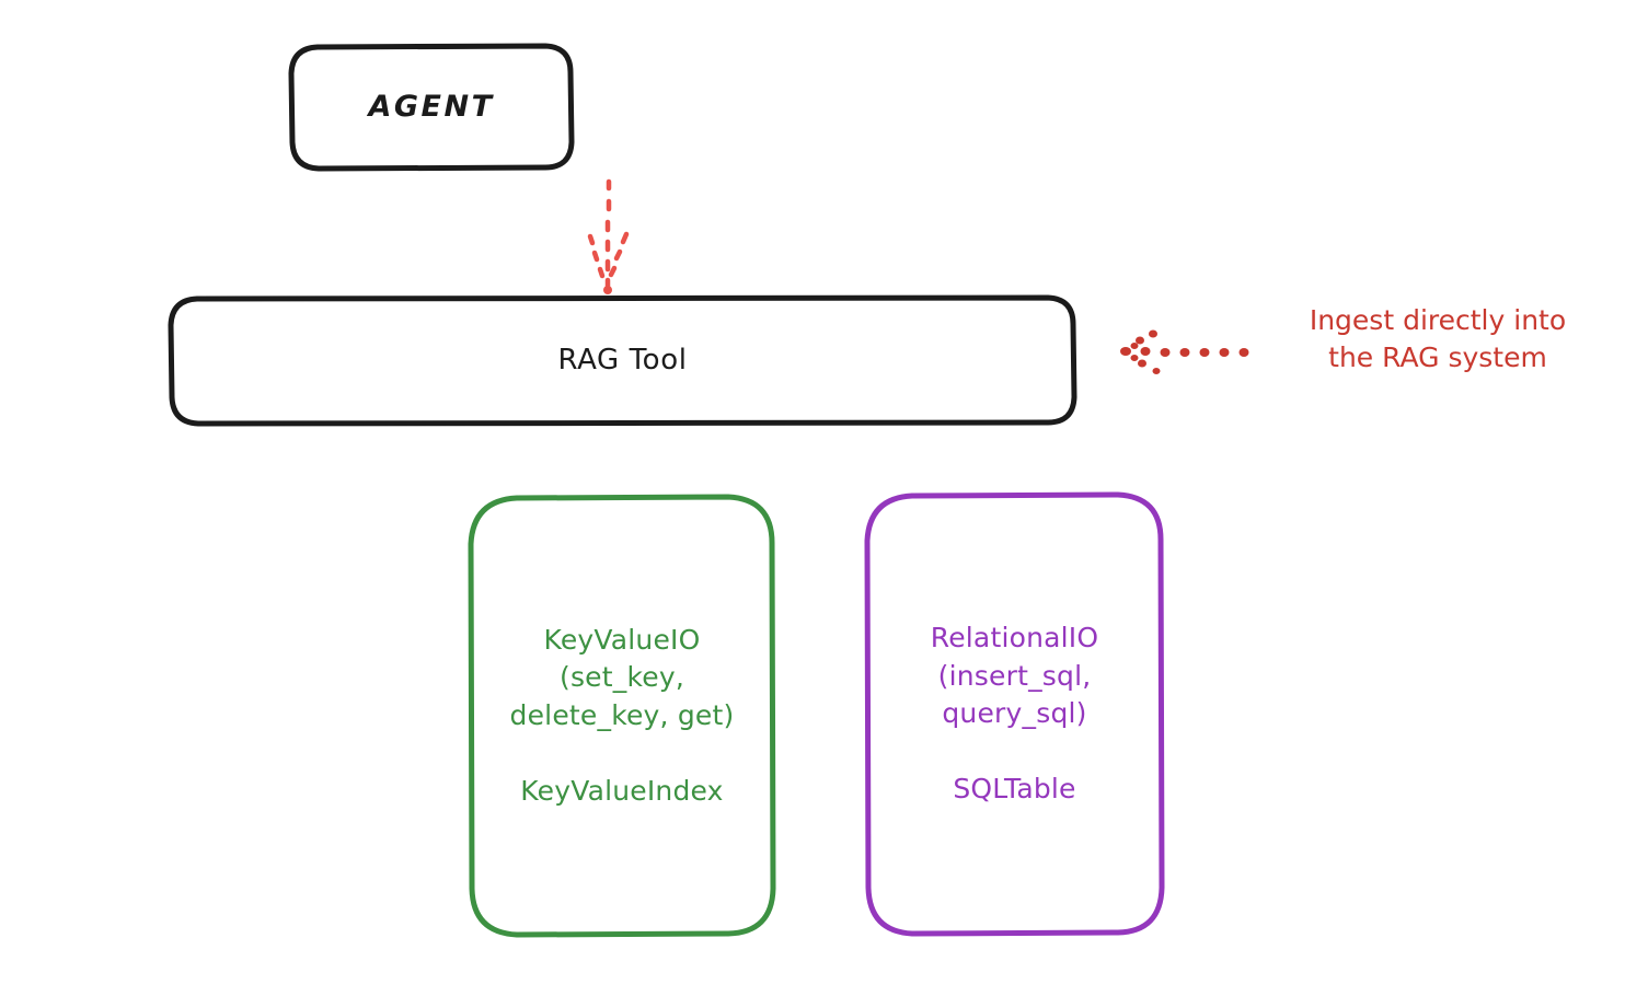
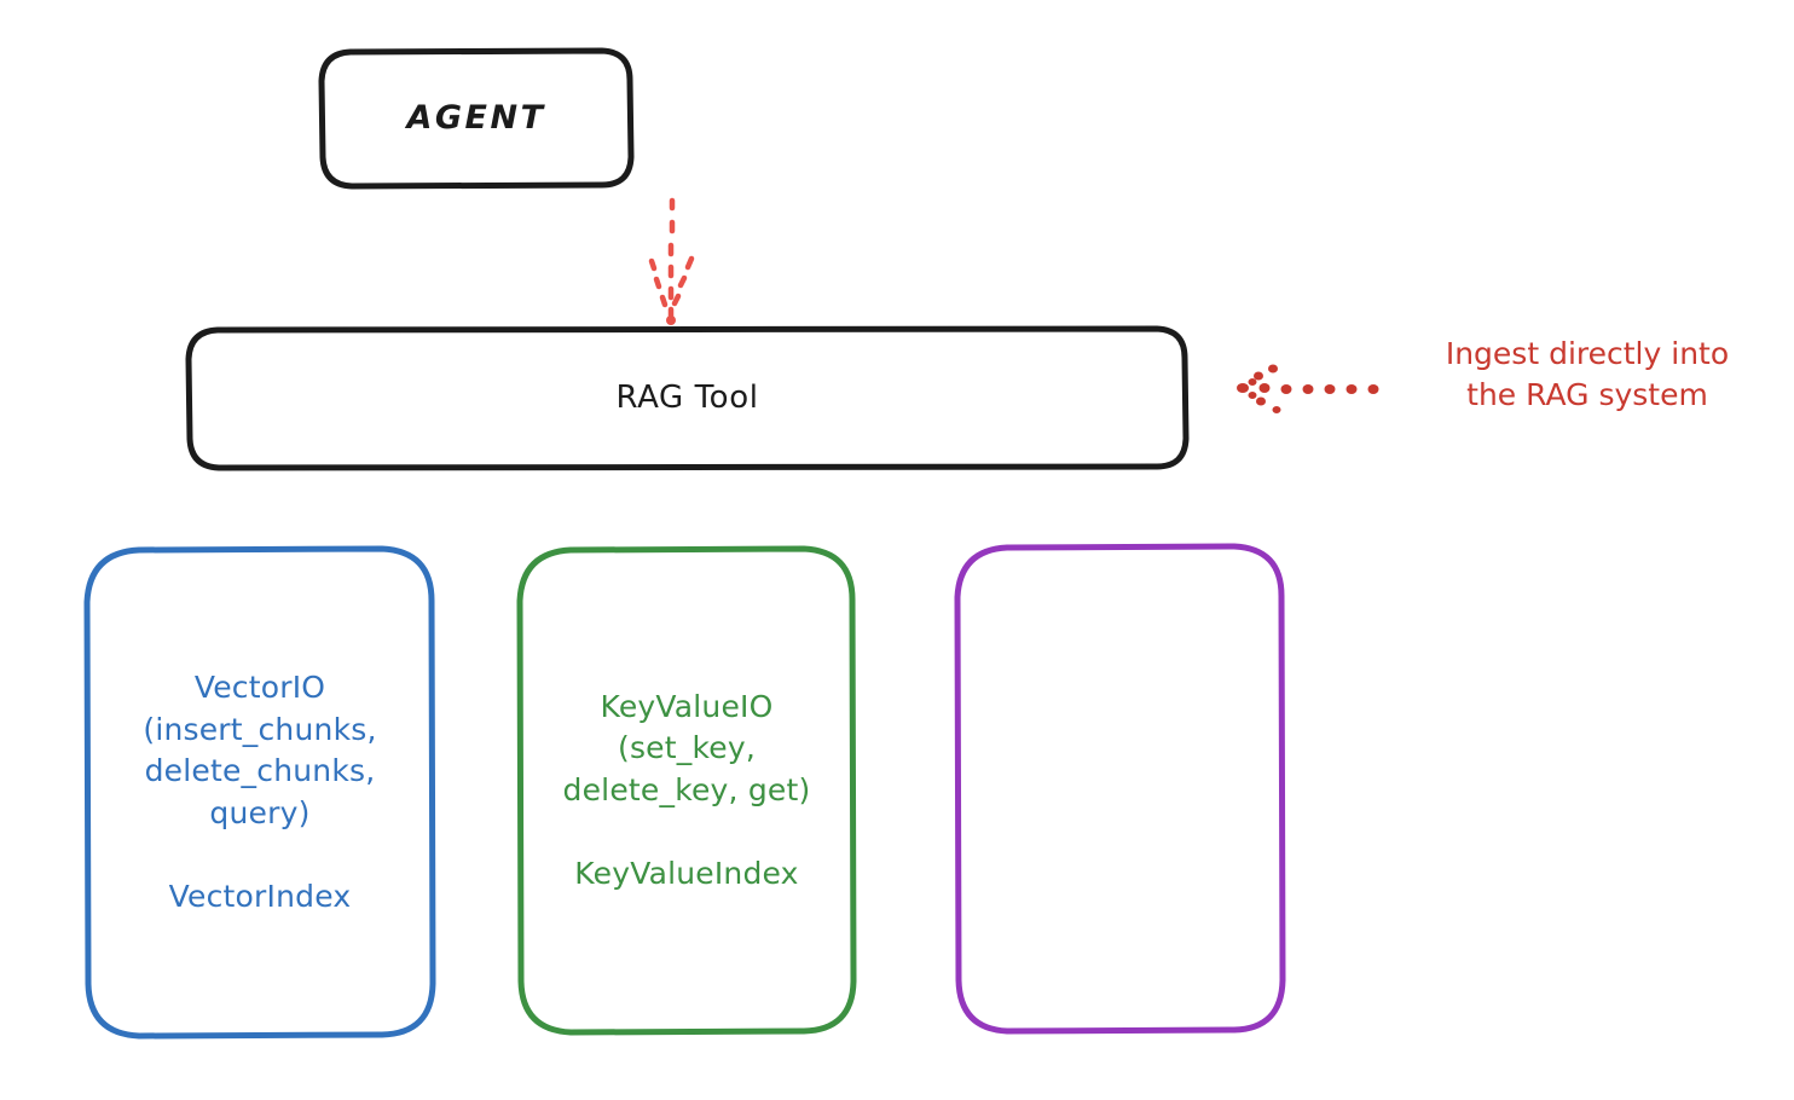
  AGENT
  RAG Tool
  Ingest directly into
  the RAG system
+ VectorIO
+ (insert_chunks,
+ delete_chunks,
+ query)
+ VectorIndex
  KeyValueIO
  (set_key,
  delete_key, get)
  KeyValueIndex
- RelationalIO
- (insert_sql,
- query_sql)
- SQLTable
